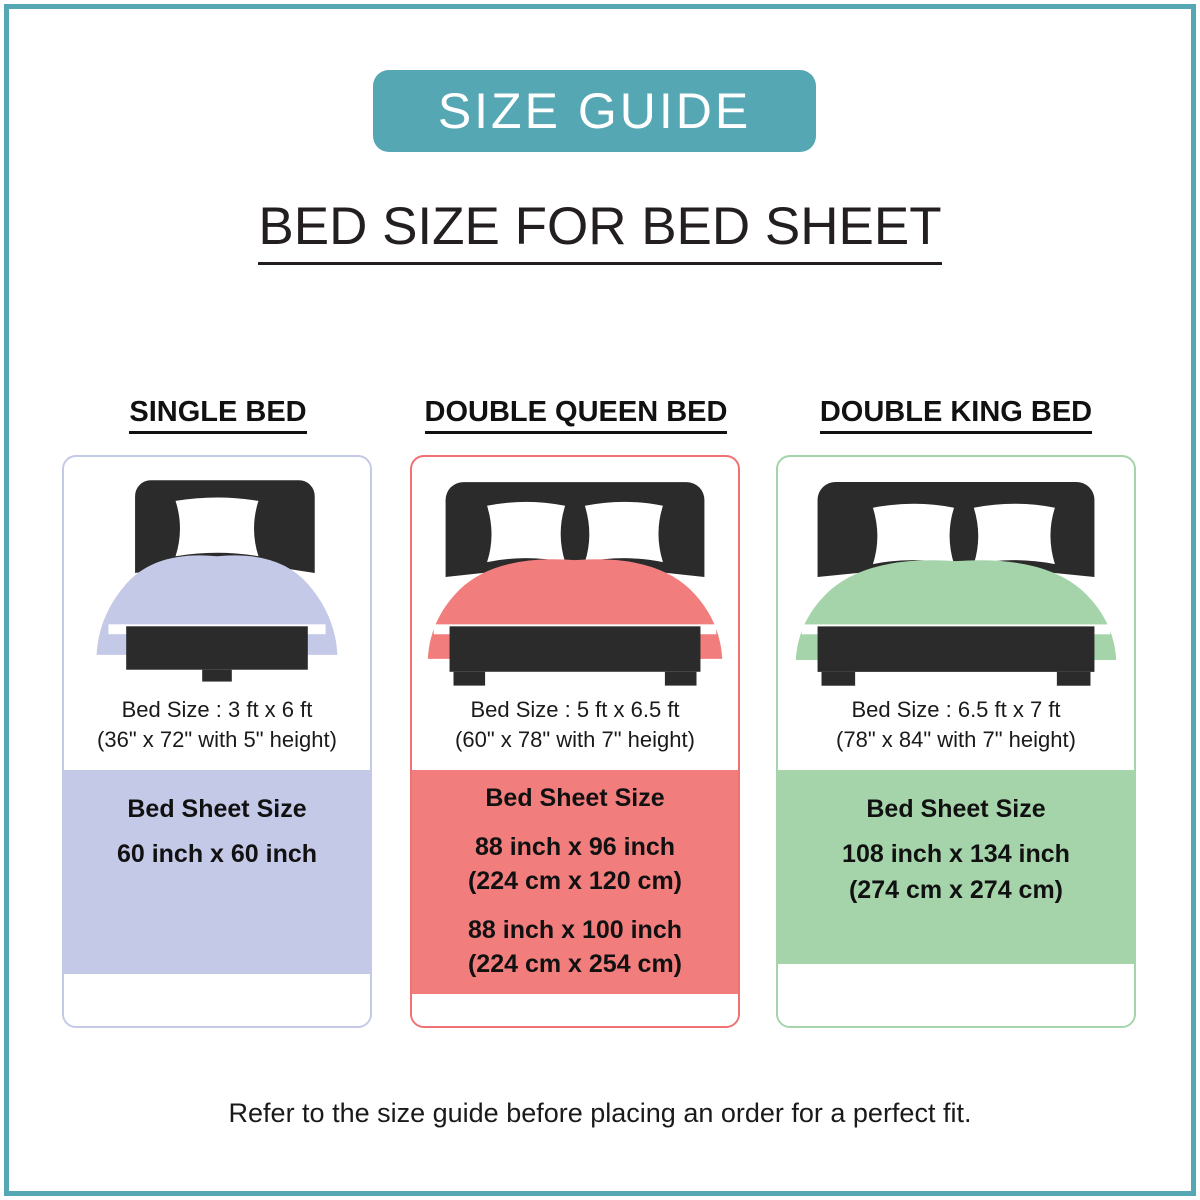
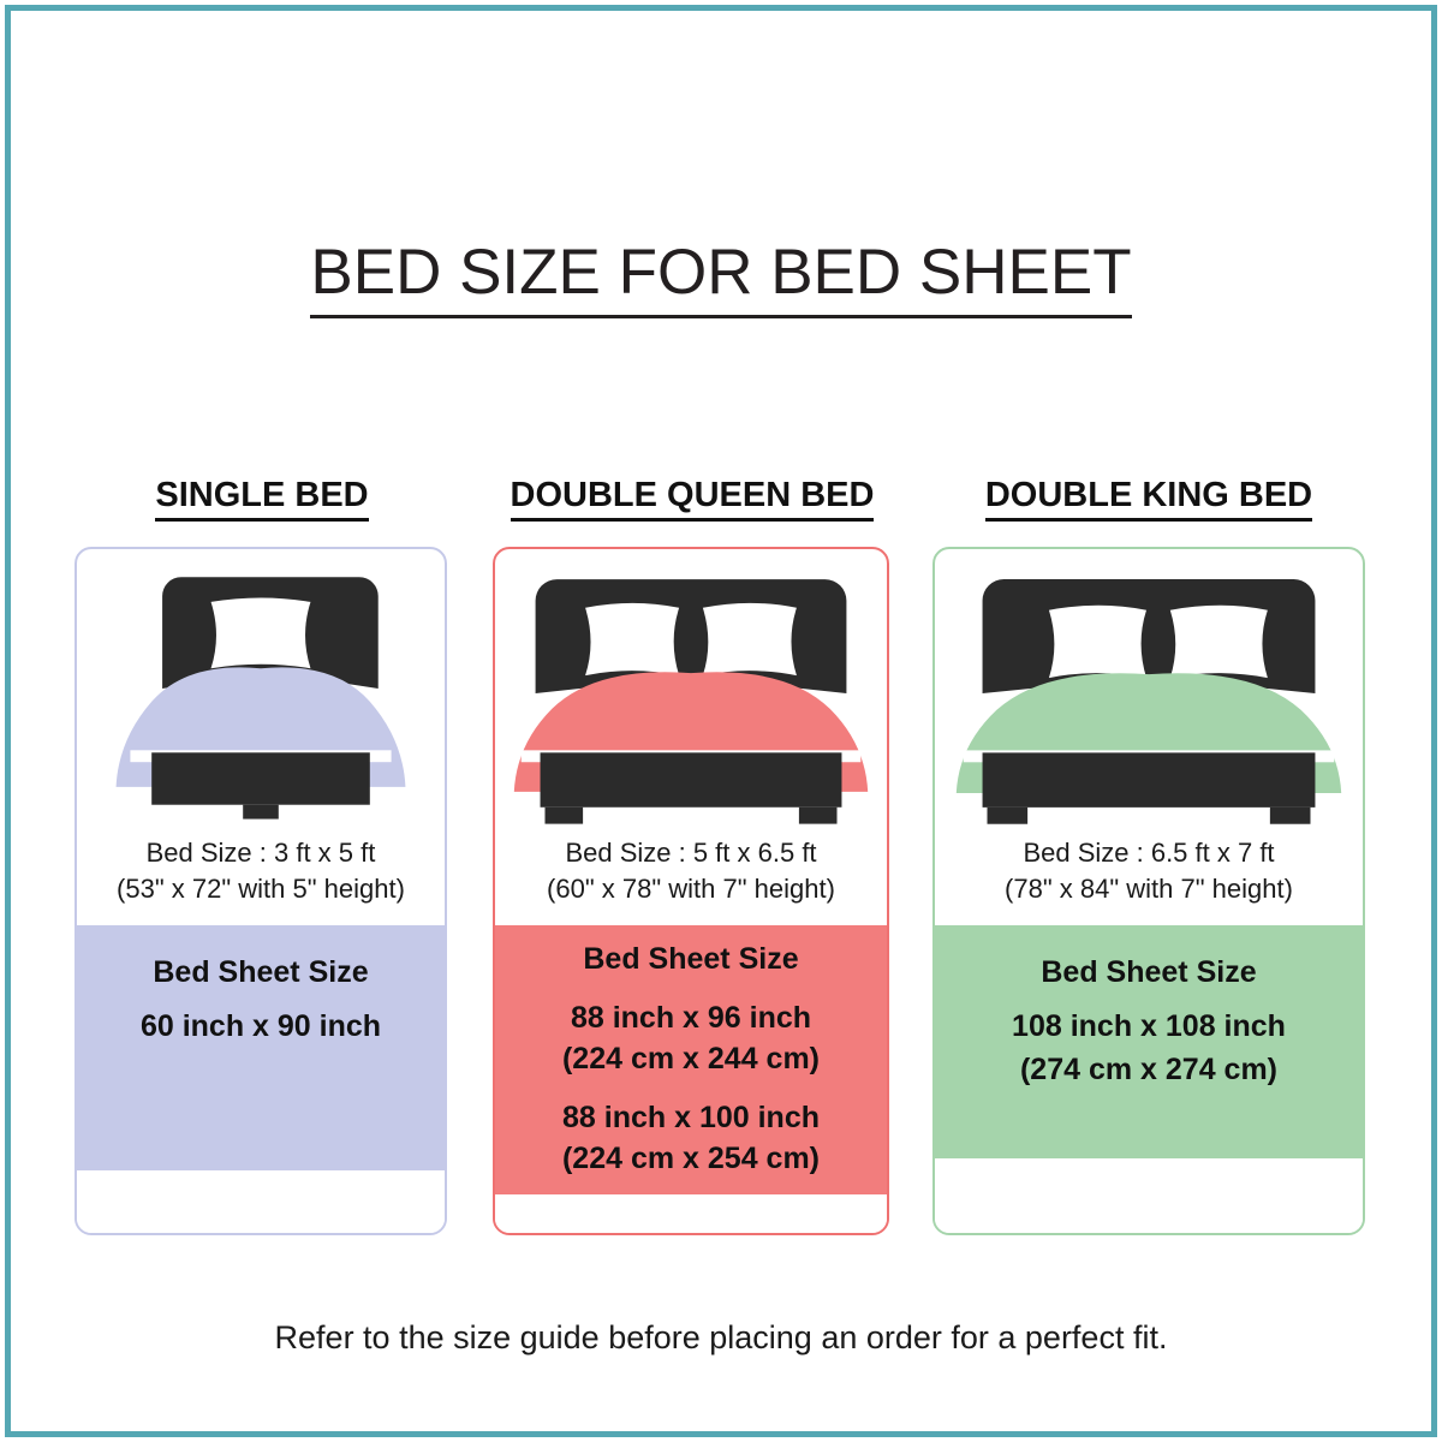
- SIZE GUIDE
  BED SIZE FOR BED SHEET
  SINGLE BED
  DOUBLE QUEEN BED
  DOUBLE KING BED
- Bed Size : 3 ft x 6 ft
+ Bed Size : 3 ft x 5 ft
- (36" x 72" with 5" height)
+ (53" x 72" with 5" height)
  Bed Sheet Size
- 60 inch x 60 inch
+ 60 inch x 90 inch
  Bed Size : 5 ft x 6.5 ft
  (60" x 78" with 7" height)
  Bed Sheet Size
  88 inch x 96 inch
- (224 cm x 120 cm)
+ (224 cm x 244 cm)
  88 inch x 100 inch
  (224 cm x 254 cm)
  Bed Size : 6.5 ft x 7 ft
  (78" x 84" with 7" height)
  Bed Sheet Size
- 108 inch x 134 inch
+ 108 inch x 108 inch
  (274 cm x 274 cm)
  Refer to the size guide before placing an order for a perfect fit.
